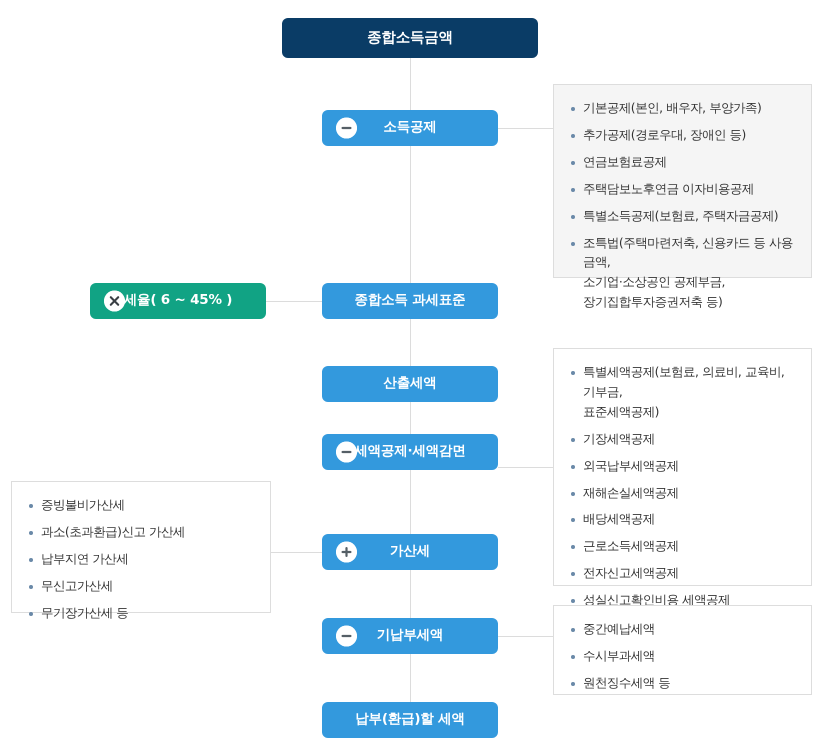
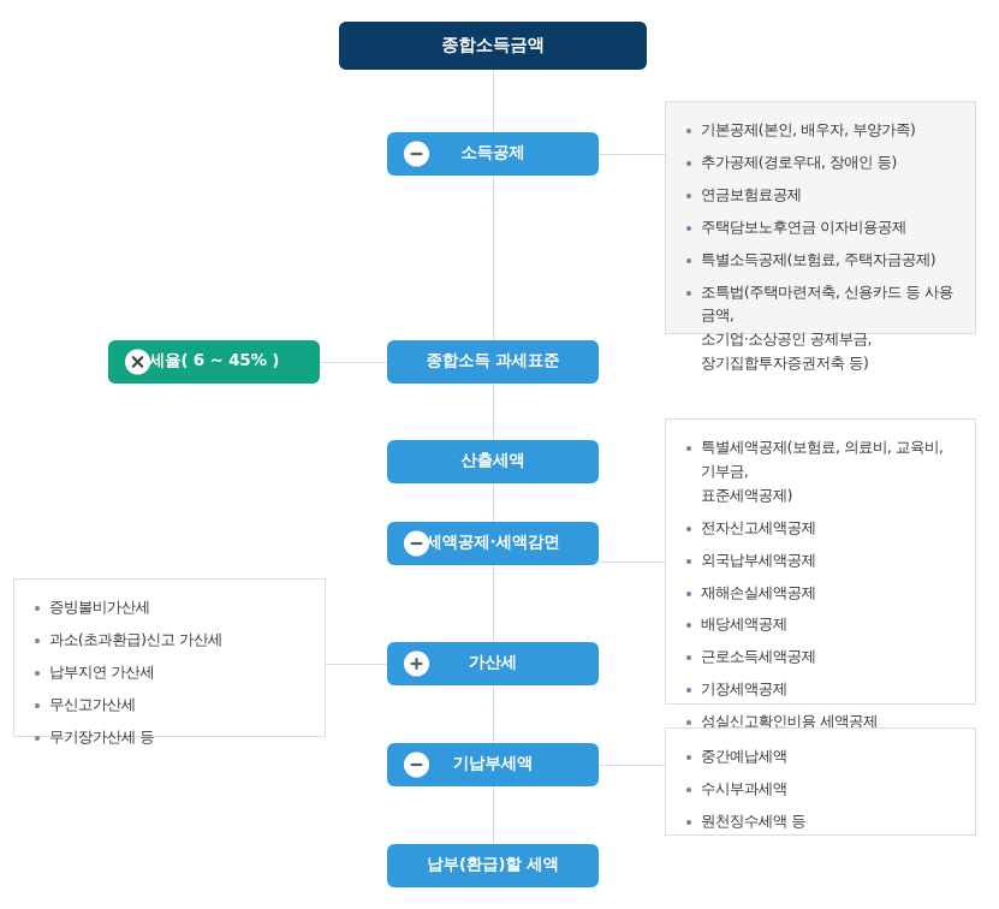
  종합소득금액
  소득공제
  종합소득 과세표준
  산출세액
  세액공제·세액감면
  가산세
  기납부세액
  납부(환급)할 세액
  세율( 6 ~ 45% )
  기본공제(본인, 배우자, 부양가족)
  추가공제(경로우대, 장애인 등)
  연금보험료공제
  주택담보노후연금 이자비용공제
  특별소득공제(보험료, 주택자금공제)
  조특법(주택마련저축, 신용카드 등 사용금액,
  소기업·소상공인 공제부금,
  장기집합투자증권저축 등)
  특별세액공제(보험료, 의료비, 교육비, 기부금,
  표준세액공제)
- 기장세액공제
+ 전자신고세액공제
  외국납부세액공제
  재해손실세액공제
  배당세액공제
  근로소득세액공제
- 전자신고세액공제
+ 기장세액공제
  성실신고확인비용 세액공제
  중간예납세액
  수시부과세액
  원천징수세액 등
  증빙불비가산세
  과소(초과환급)신고 가산세
  납부지연 가산세
  무신고가산세
  무기장가산세 등
